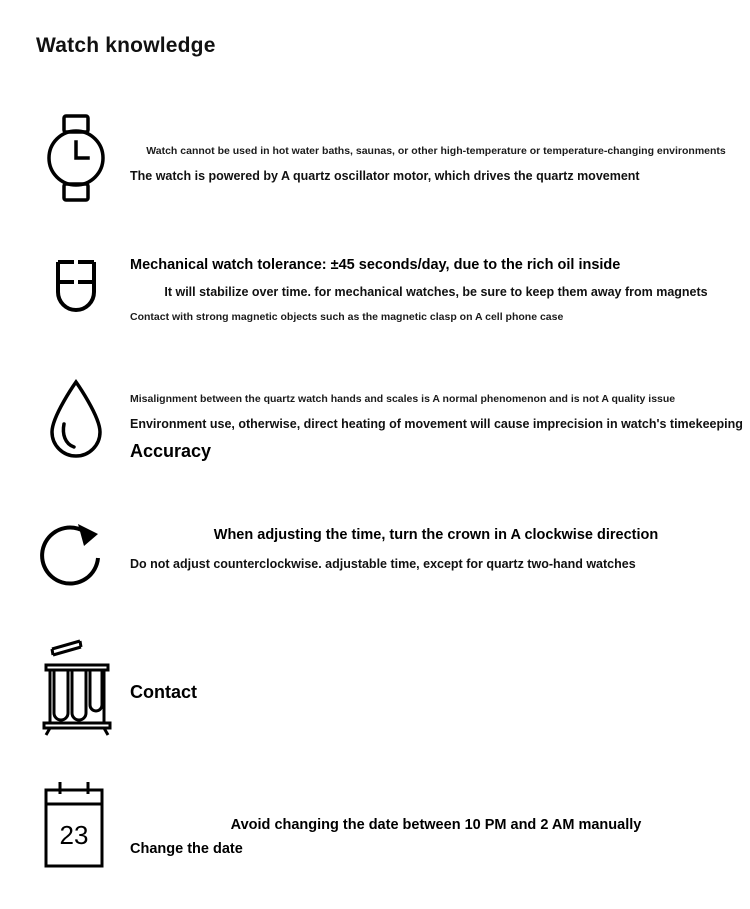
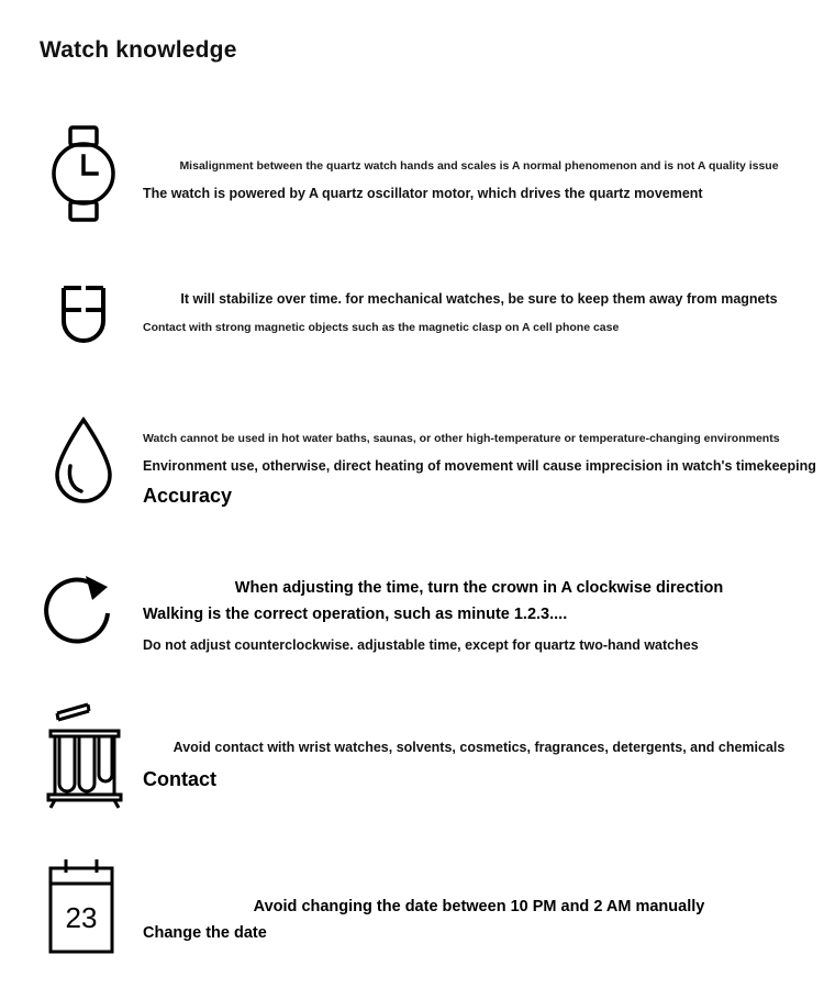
  Watch knowledge
- Watch cannot be used in hot water baths, saunas, or other high-temperature or temperature-changing environments
+ Misalignment between the quartz watch hands and scales is A normal phenomenon and is not A quality issue
  The watch is powered by A quartz oscillator motor, which drives the quartz movement
- Mechanical watch tolerance: ±45 seconds/day, due to the rich oil inside
  It will stabilize over time. for mechanical watches, be sure to keep them away from magnets
  Contact with strong magnetic objects such as the magnetic clasp on A cell phone case
- Misalignment between the quartz watch hands and scales is A normal phenomenon and is not A quality issue
+ Watch cannot be used in hot water baths, saunas, or other high-temperature or temperature-changing environments
  Environment use, otherwise, direct heating of movement will cause imprecision in watch's timekeeping
  Accuracy
  When adjusting the time, turn the crown in A clockwise direction
+ Walking is the correct operation, such as minute 1.2.3....
  Do not adjust counterclockwise. adjustable time, except for quartz two-hand watches
+ Avoid contact with wrist watches, solvents, cosmetics, fragrances, detergents, and chemicals
  Contact
  23
  Avoid changing the date between 10 PM and 2 AM manually
  Change the date
